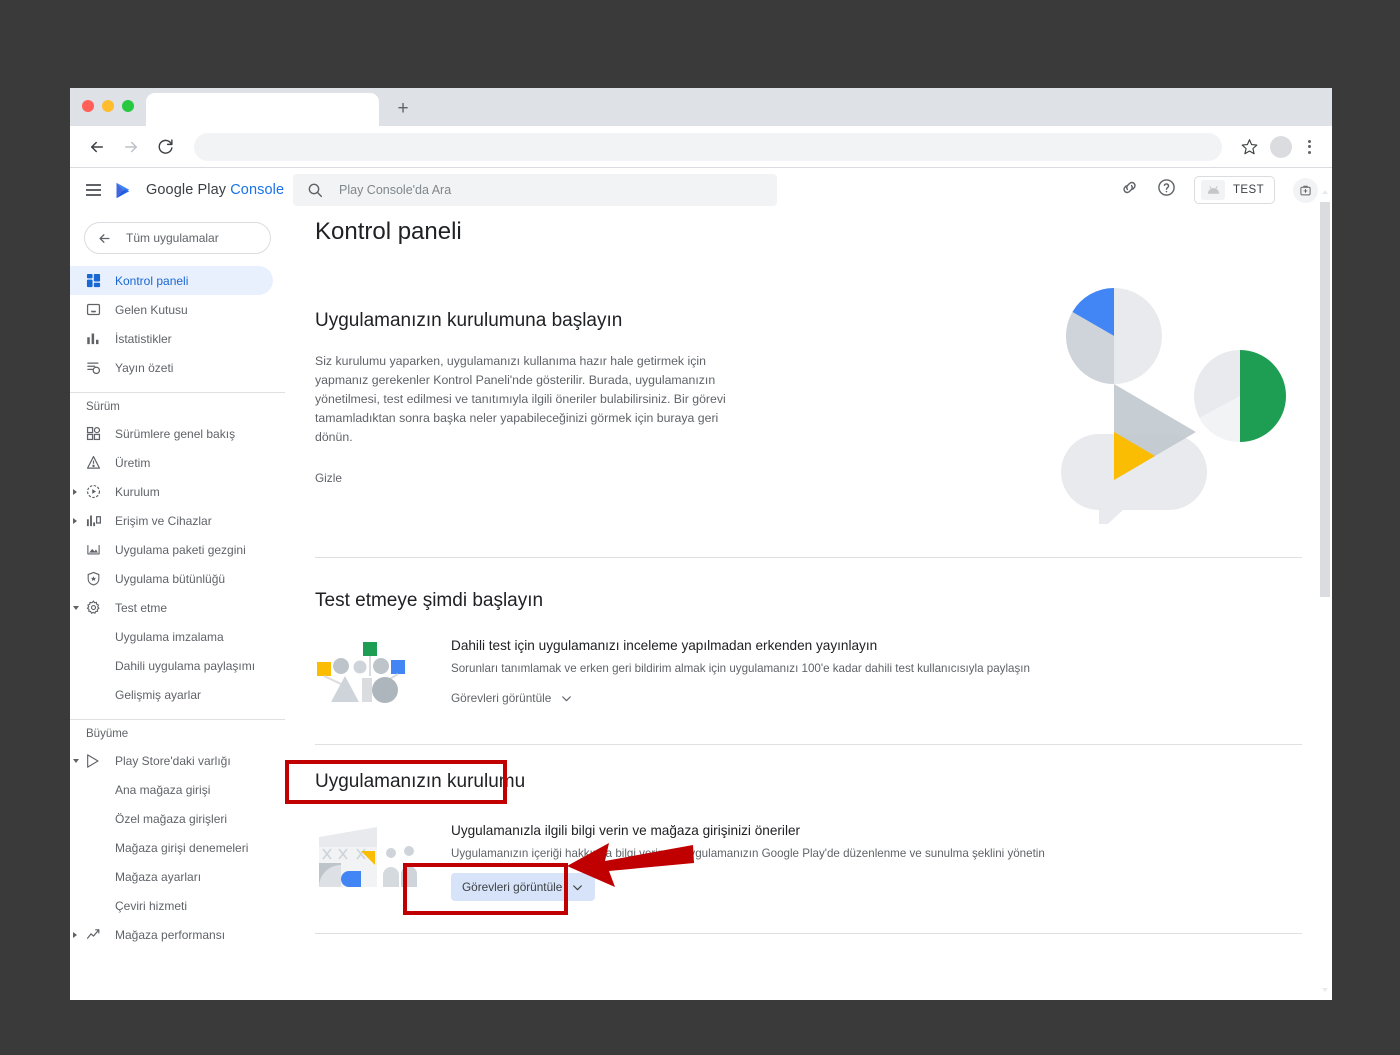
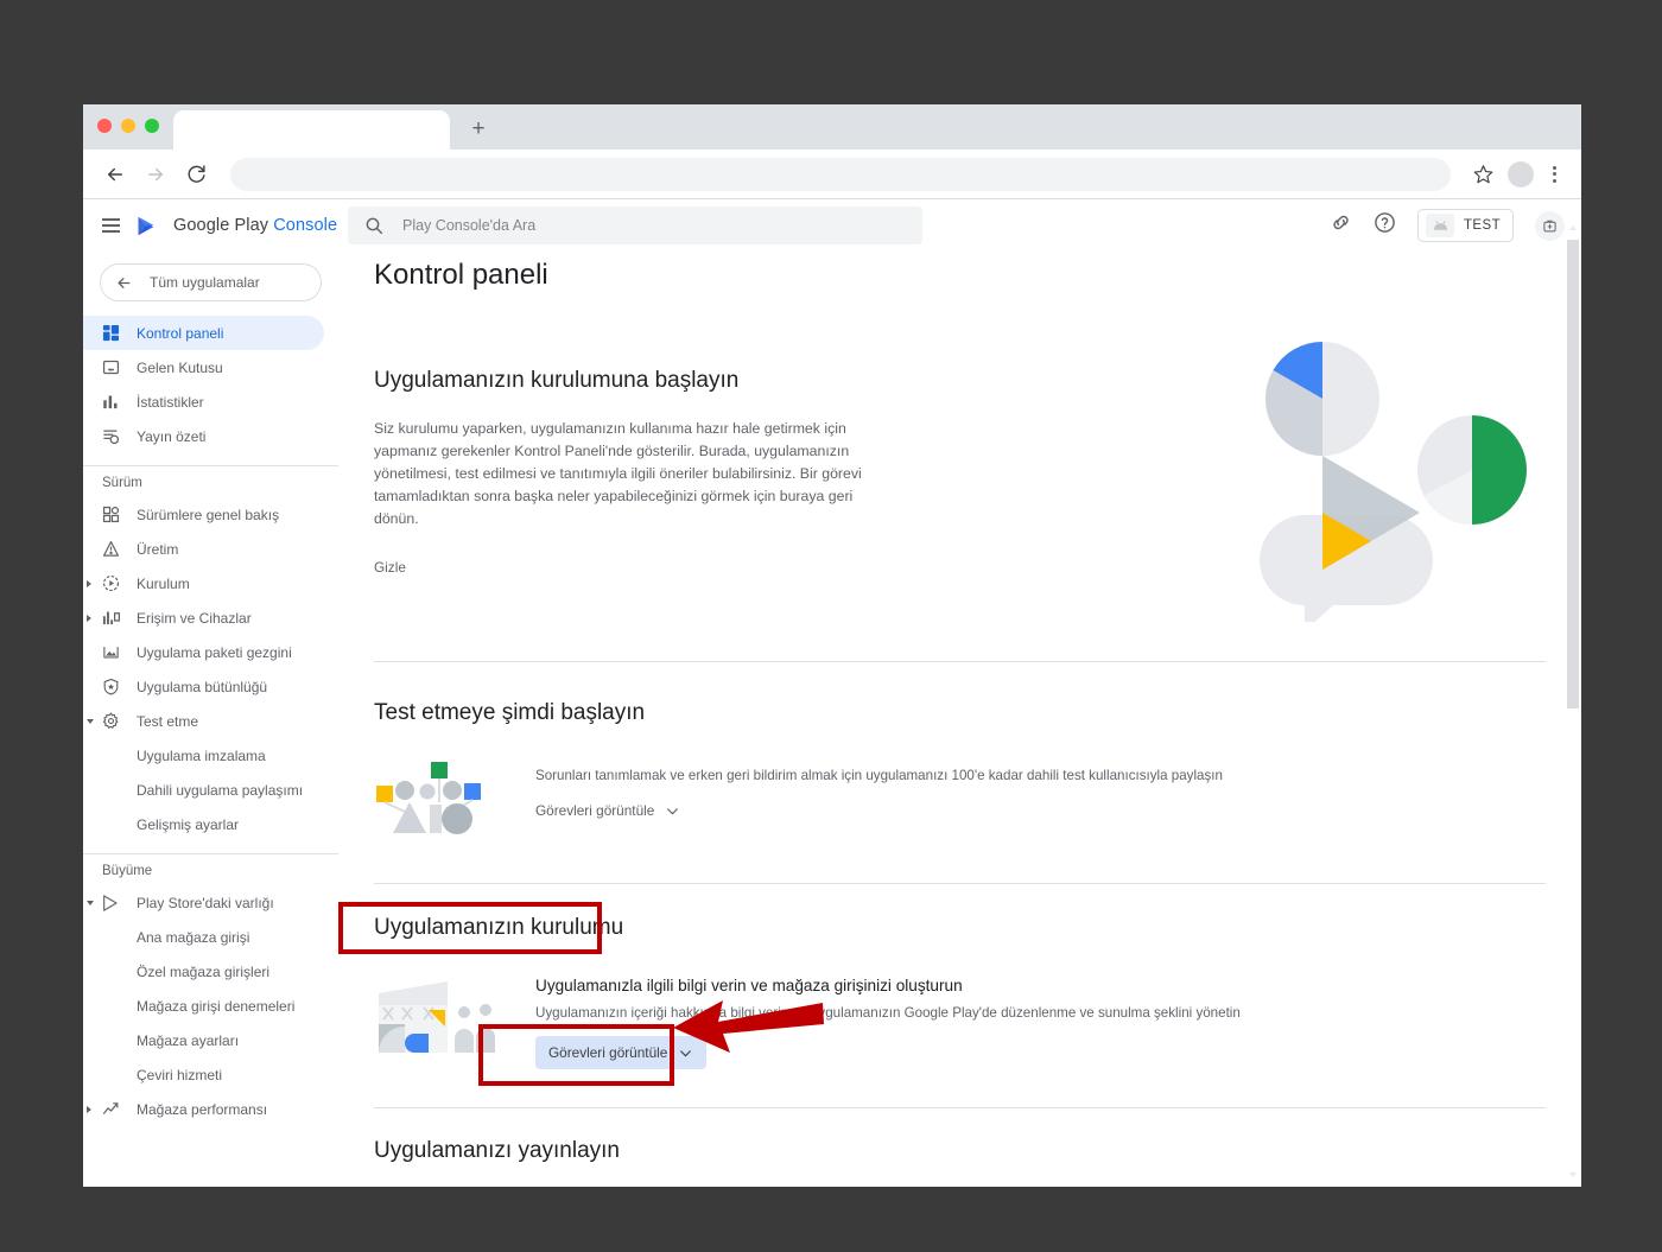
  +
  Google Play Console
  Tüm uygulamalar
  Kontrol paneli
  Gelen Kutusu
  İstatistikler
  Yayın özeti
  Sürüm
  Sürümlere genel bakış
  Üretim
  Kurulum
  Erişim ve Cihazlar
  Uygulama paketi gezgini
  Uygulama bütünlüğü
  Test etme
  Uygulama imzalama
  Dahili uygulama paylaşımı
  Gelişmiş ayarlar
  Büyüme
  Play Store'daki varlığı
  Ana mağaza girişi
  Özel mağaza girişleri
  Mağaza girişi denemeleri
  Mağaza ayarları
  Çeviri hizmeti
  Mağaza performansı
  Play Console'da Ara
  TEST
  Kontrol paneli
  Uygulamanızın kurulumuna başlayın
- Siz kurulumu yaparken, uygulamanızı kullanıma hazır hale getirmek için yapmanız gerekenler Kontrol Paneli'nde gösterilir. Burada, uygulamanızın yönetilmesi, test edilmesi ve tanıtımıyla ilgili öneriler bulabilirsiniz. Bir görevi tamamladıktan sonra başka neler yapabileceğinizi görmek için buraya geri dönün.
+ Siz kurulumu yaparken, uygulamanızın kullanıma hazır hale getirmek için yapmanız gerekenler Kontrol Paneli'nde gösterilir. Burada, uygulamanızın yönetilmesi, test edilmesi ve tanıtımıyla ilgili öneriler bulabilirsiniz. Bir görevi tamamladıktan sonra başka neler yapabileceğinizi görmek için buraya geri dönün.
  Gizle
  Test etmeye şimdi başlayın
- Dahili test için uygulamanızı inceleme yapılmadan erkenden yayınlayın
  Sorunları tanımlamak ve erken geri bildirim almak için uygulamanızı 100'e kadar dahili test kullanıcısıyla paylaşın
  Görevleri görüntüle
  Uygulamanızın kurulumu
- Uygulamanızla ilgili bilgi verin ve mağaza girişinizi öneriler
+ Uygulamanızla ilgili bilgi verin ve mağaza girişinizi oluşturun
  Uygulamanızın içeriği hakka bilgi vgulamanızın Google Play'de düzenlenme ve sunulma şeklini yönetin
  Görevleri görüntüle
+ Uygulamanızı yayınlayın
